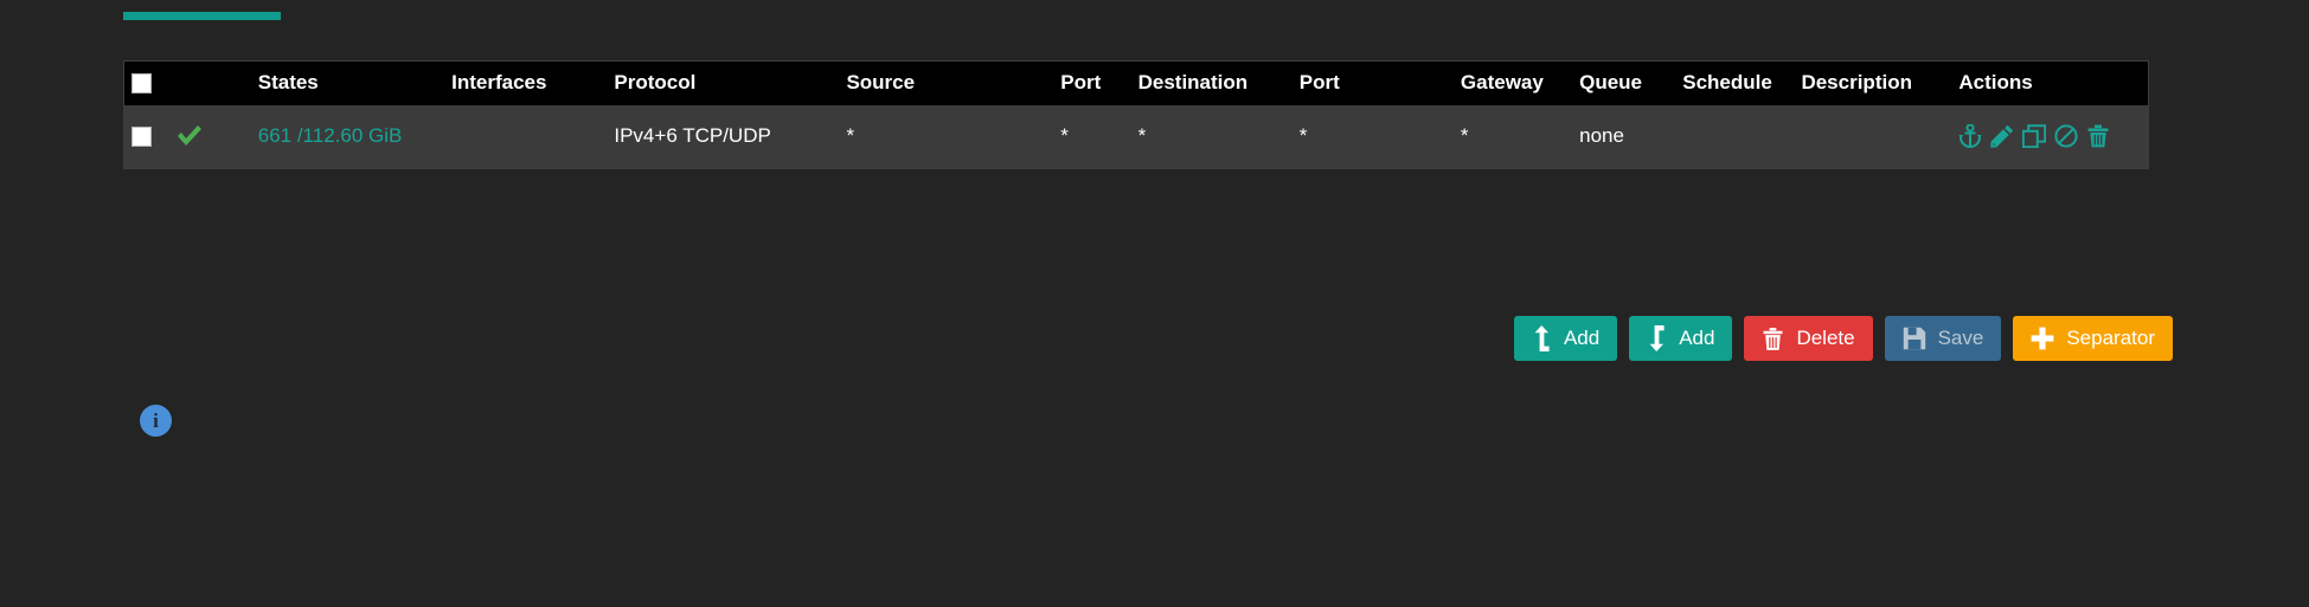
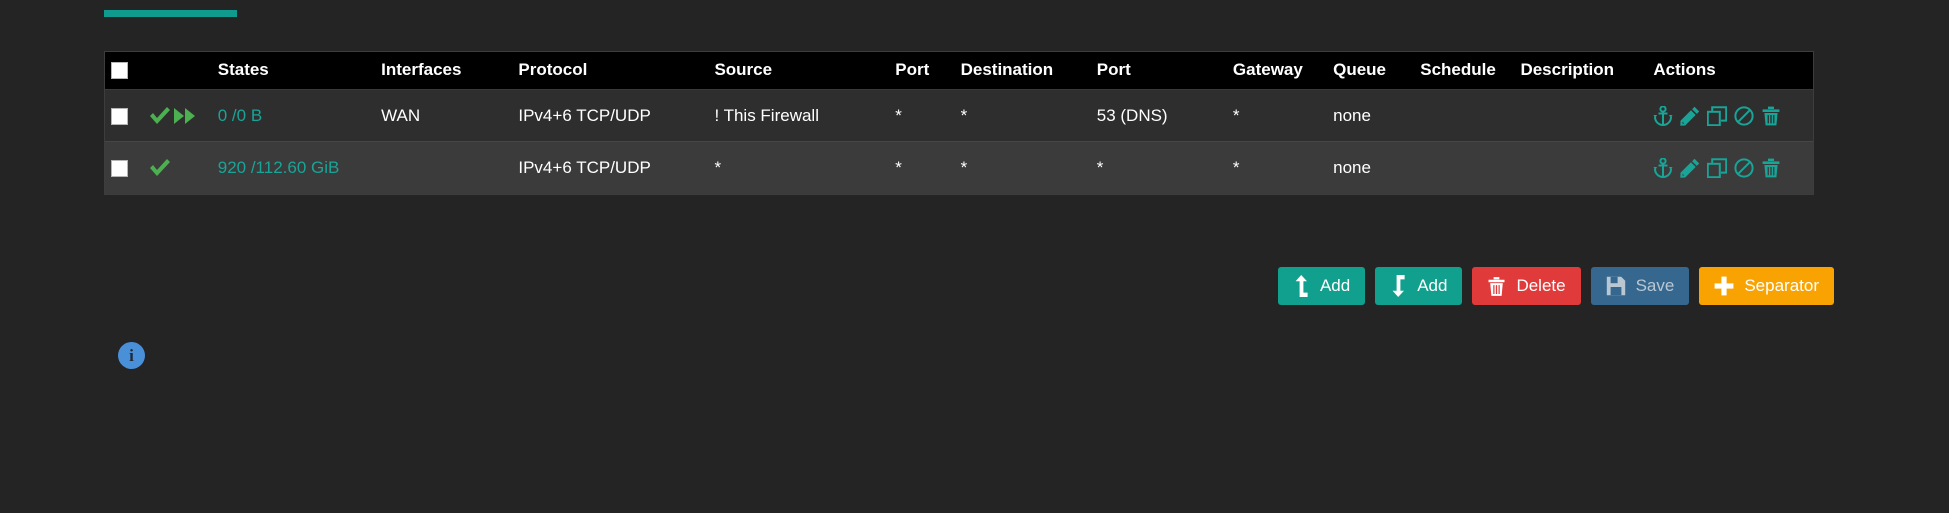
  		States	Interfaces	Protocol	Source	Port	Destination	Port	Gateway	Queue	Schedule	Description	Actions
+ 		0 /0 B	WAN	IPv4+6 TCP/UDP	! This Firewall	*	*	53 (DNS)	*	none
- 		661 /112.60 GiB		IPv4+6 TCP/UDP	*	*	*	*	*	none
+ 		920 /112.60 GiB		IPv4+6 TCP/UDP	*	*	*	*	*	none
  Add
  Add
  Delete
  Save
  Separator
  i
